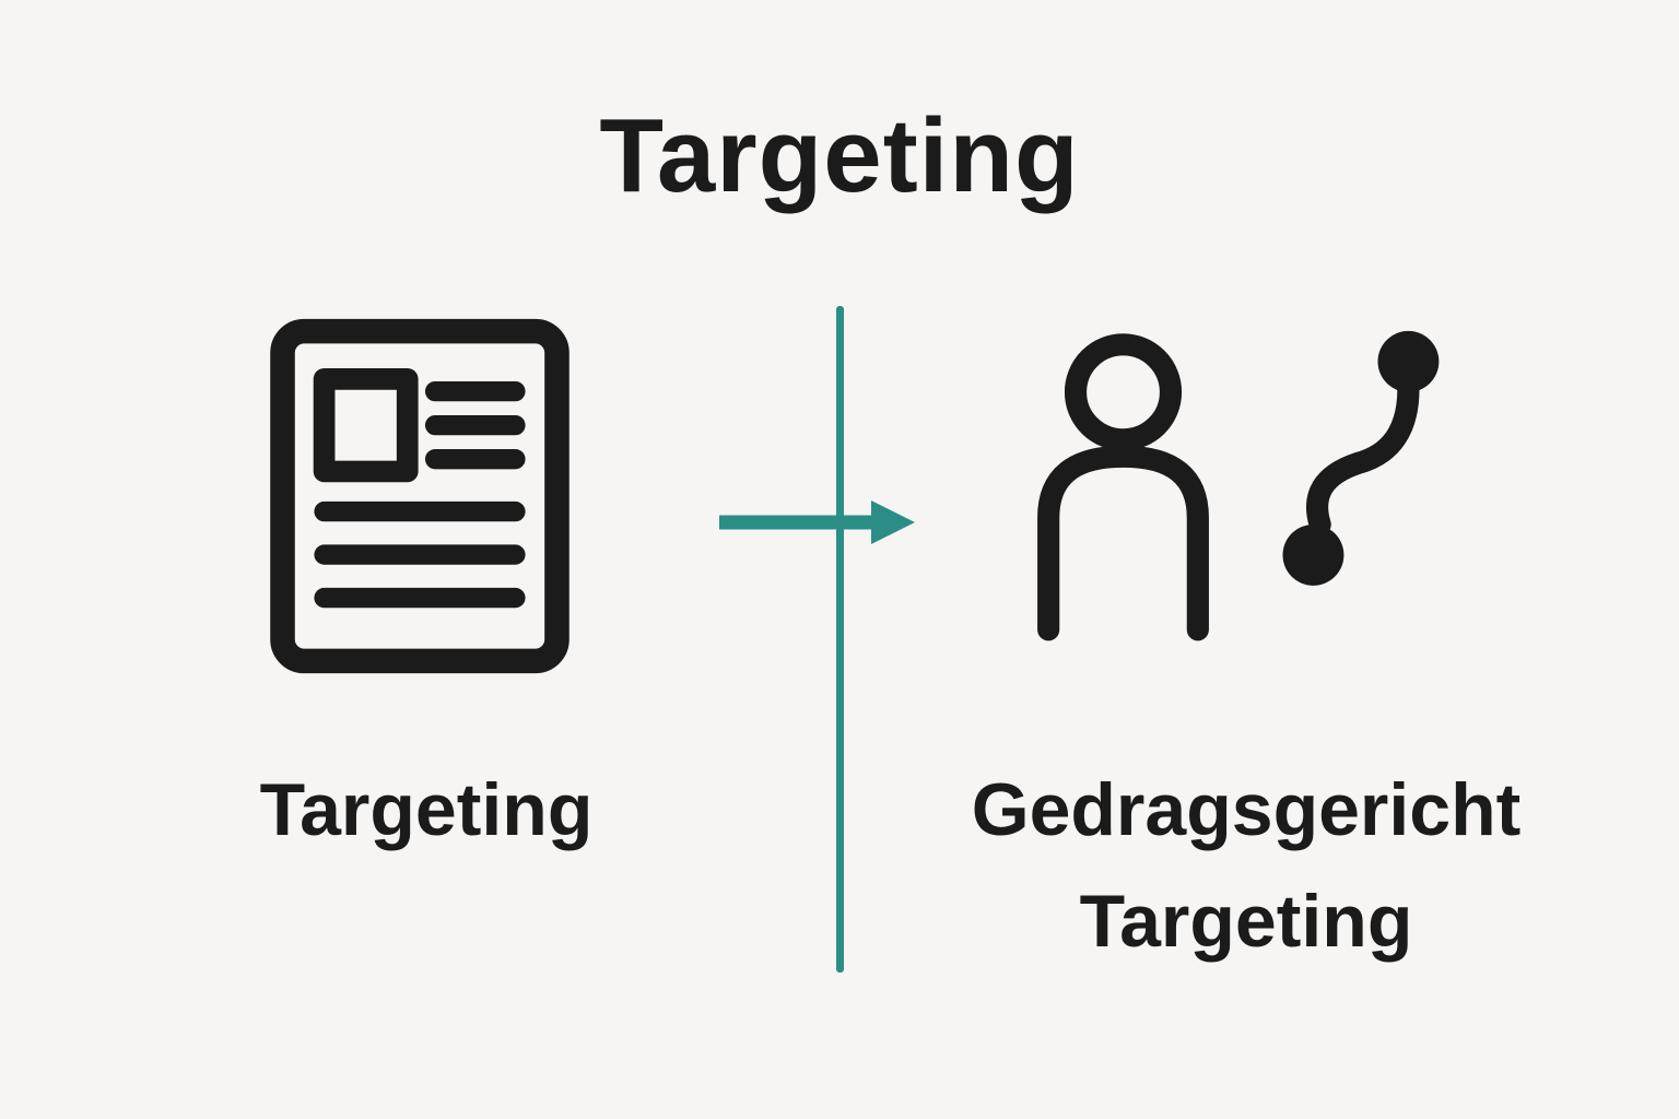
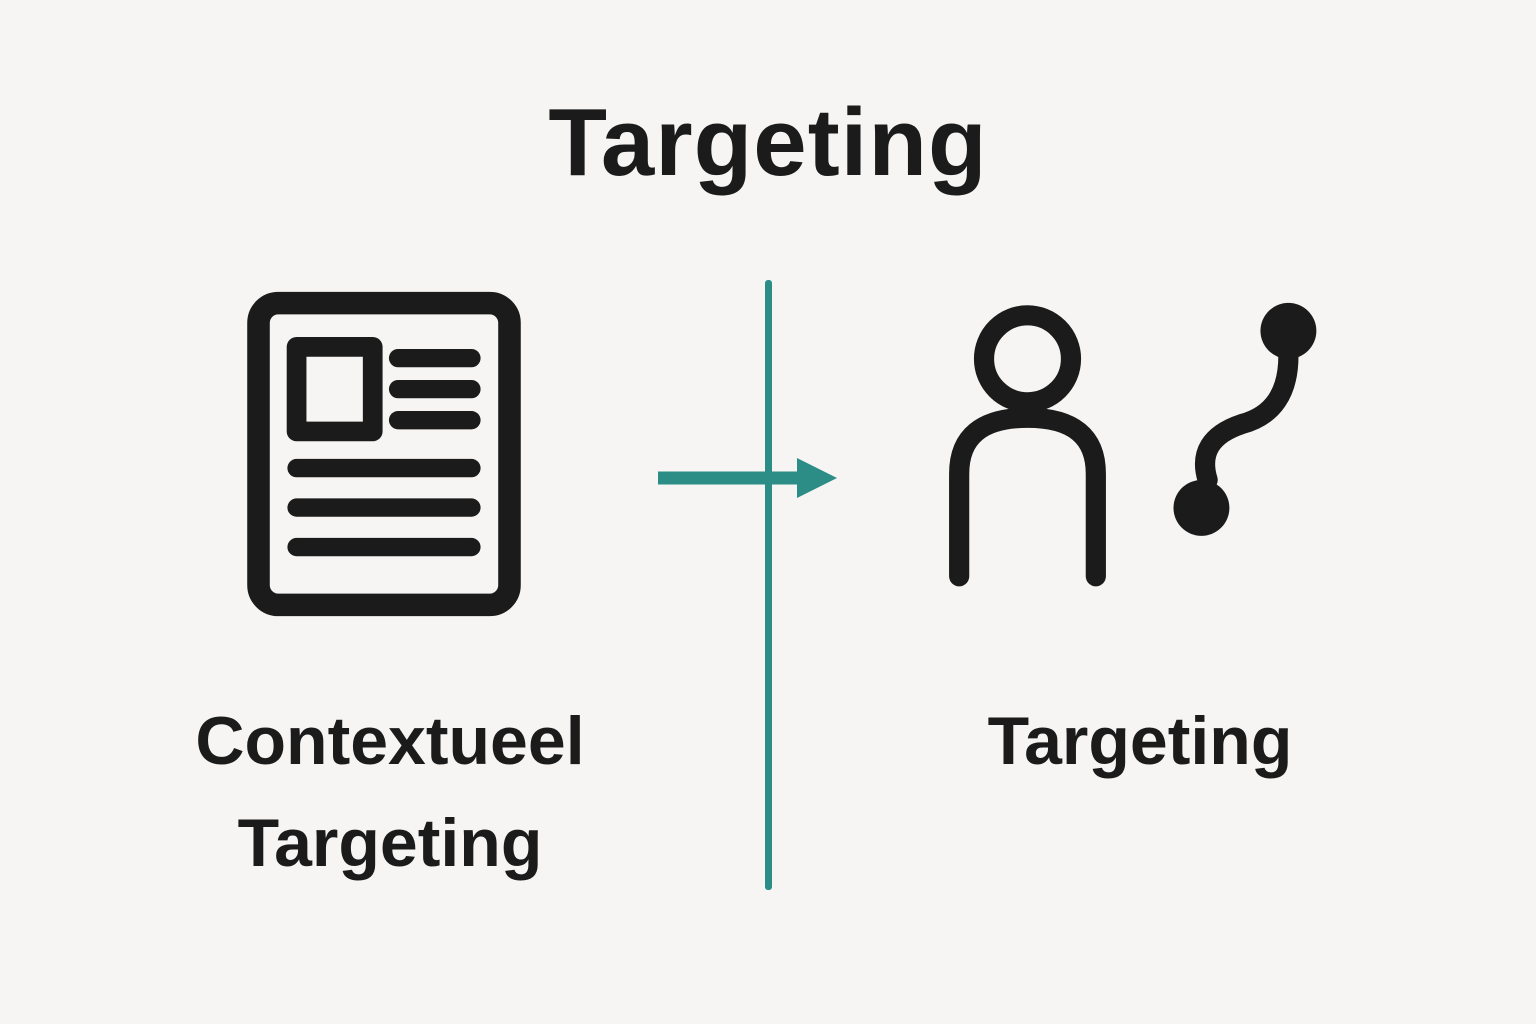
  Targeting
+ Contextueel
  Targeting
- Gedragsgericht
  Targeting
